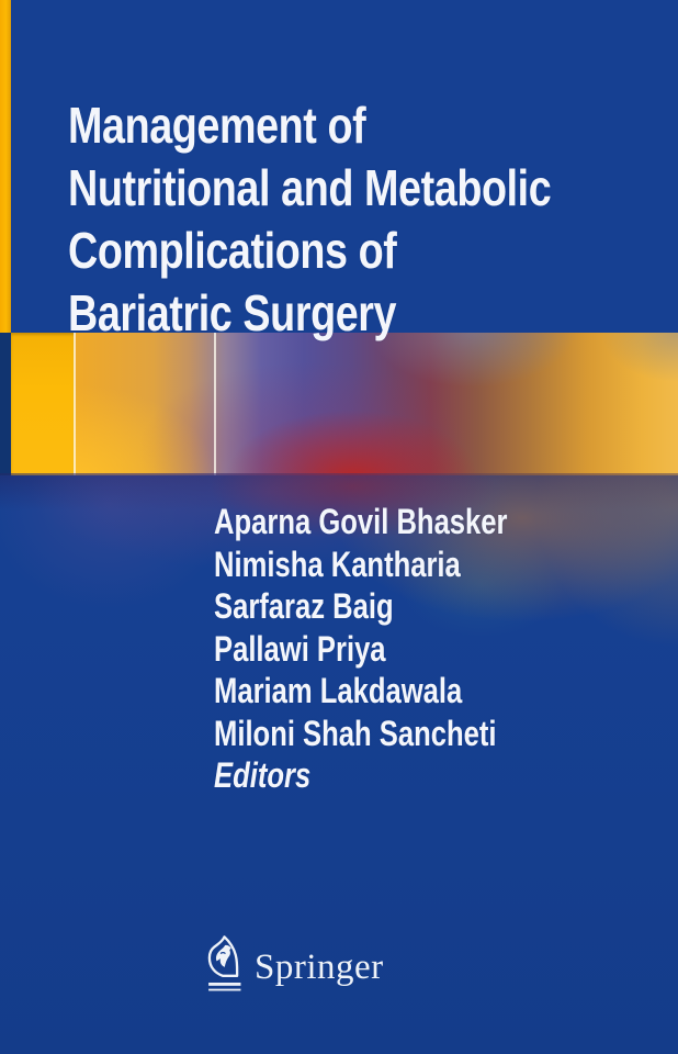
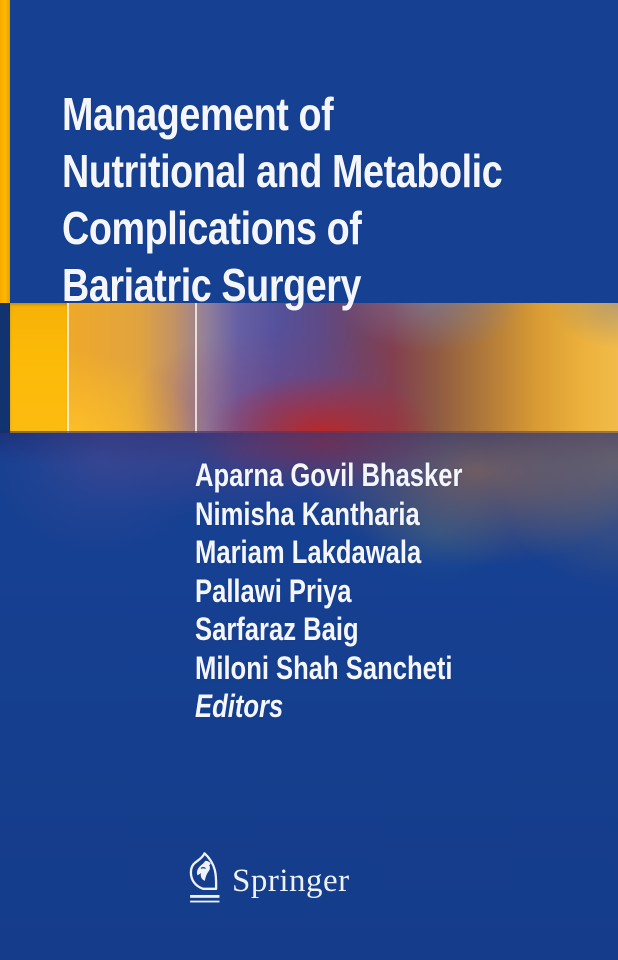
  Management of
  Nutritional and Metabolic
  Complications of
  Bariatric Surgery
  Aparna Govil Bhasker
  Nimisha Kantharia
- Sarfaraz Baig
+ Mariam Lakdawala
  Pallawi Priya
- Mariam Lakdawala
+ Sarfaraz Baig
  Miloni Shah Sancheti
  Editors
  Springer
